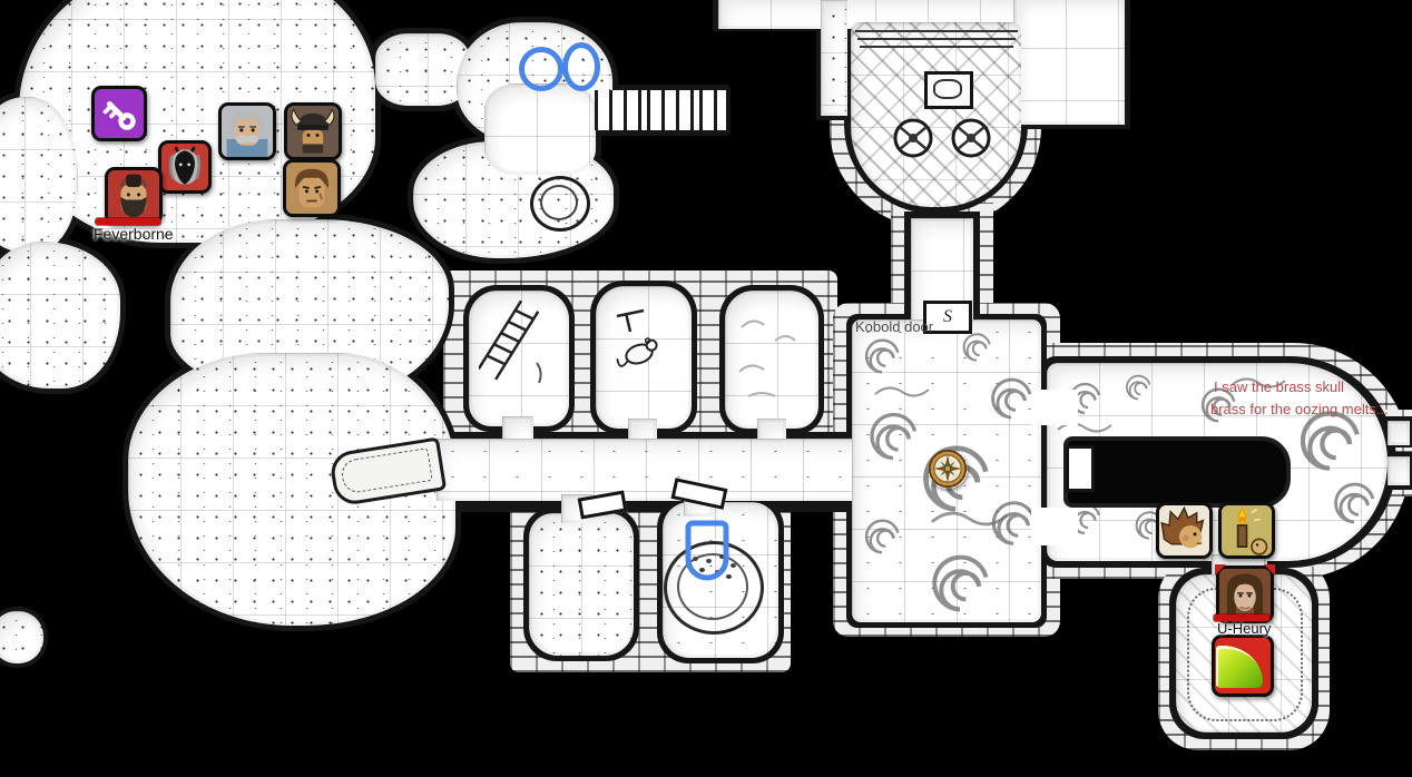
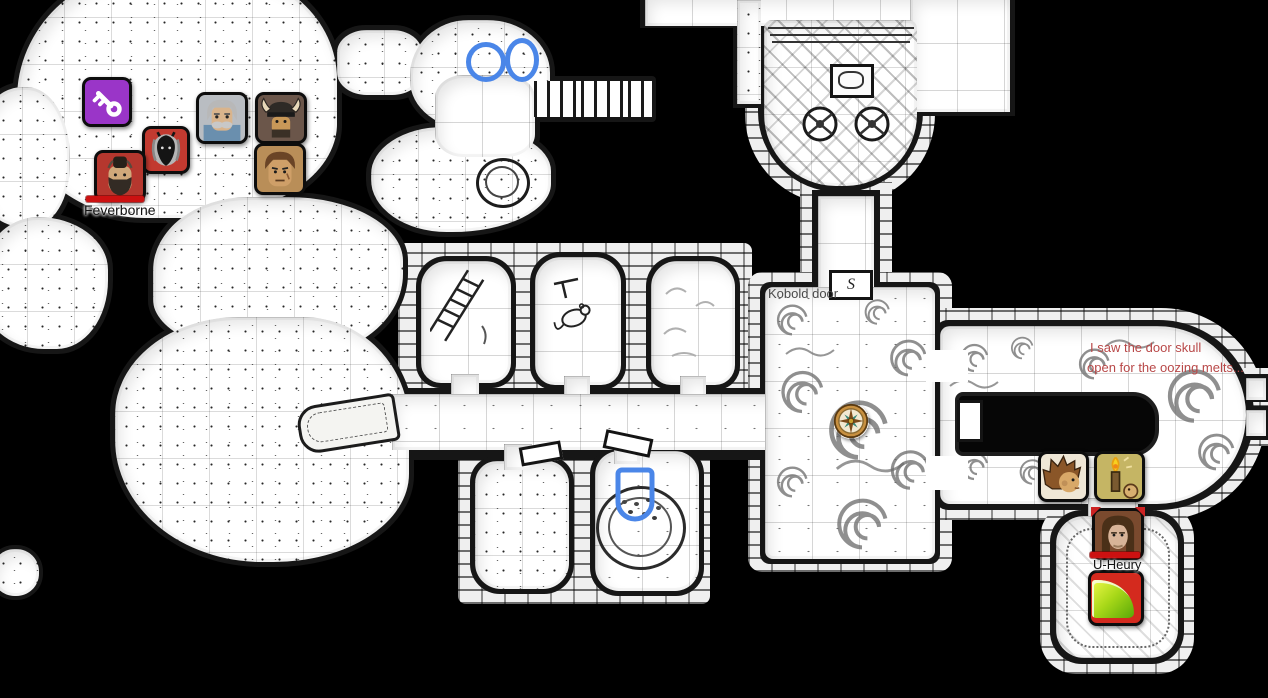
  S
  Feverborne
  U-Heury
  Kobold door
- I saw the brass skull
+ I saw the door skull
- brass for the oozing melts...
+ open for the oozing melts...
